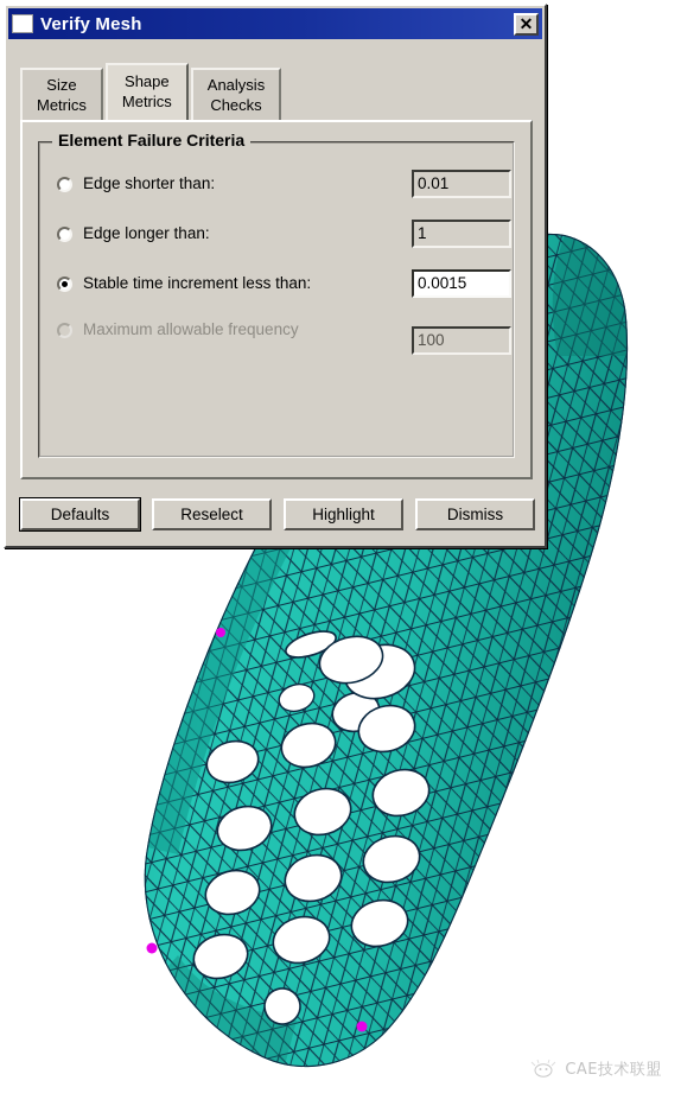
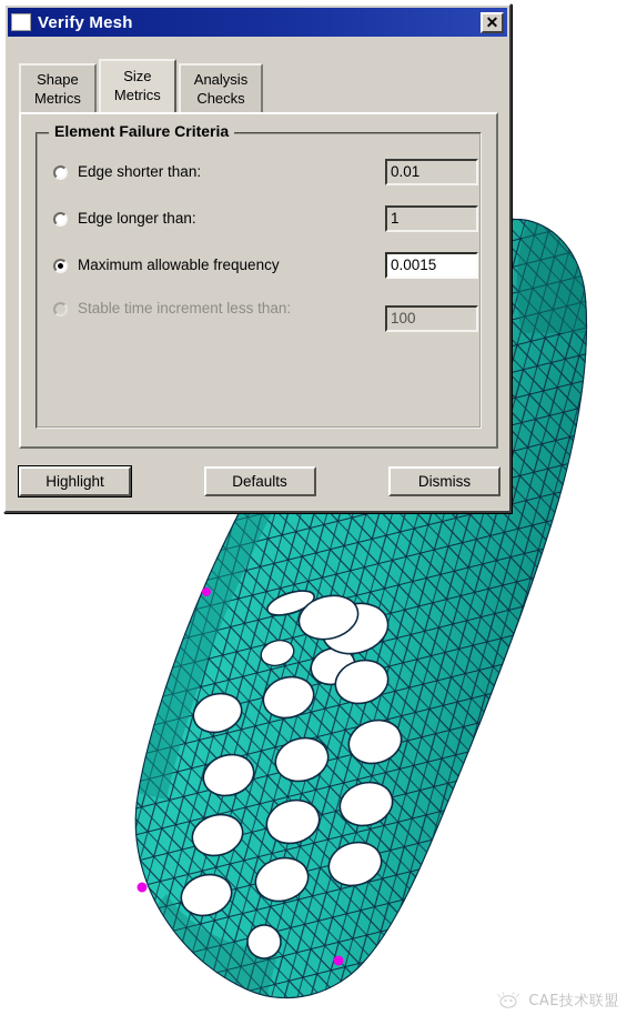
  Verify Mesh
  ✕
- Size
+ Shape
  Metrics
- Shape
+ Size
  Metrics
  Analysis
  Checks
  Element Failure Criteria
  Edge shorter than:
  0.01
  Edge longer than:
  1
- Stable time increment less than:
+ Maximum allowable frequency
  0.0015
- Maximum allowable frequency
+ Stable time increment less than:
  100
- Defaults
+ Highlight
- Reselect
- Highlight
+ Defaults
  Dismiss
  CAE技术联盟
